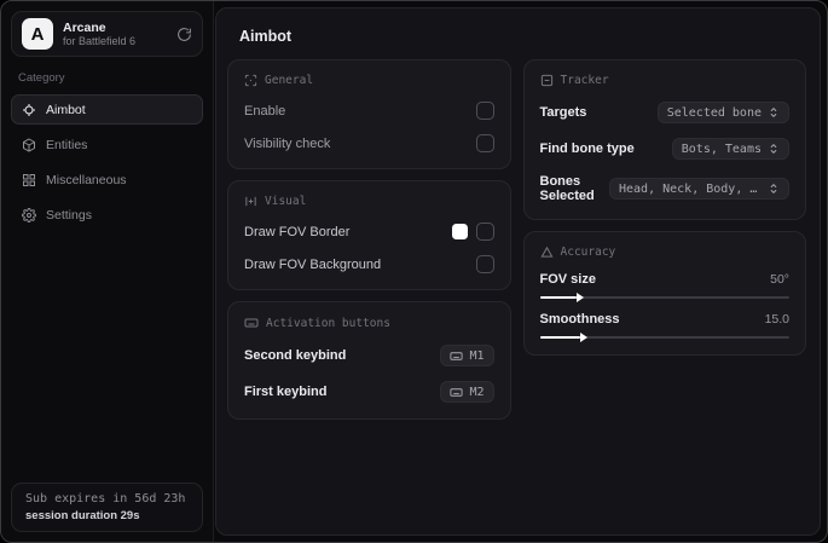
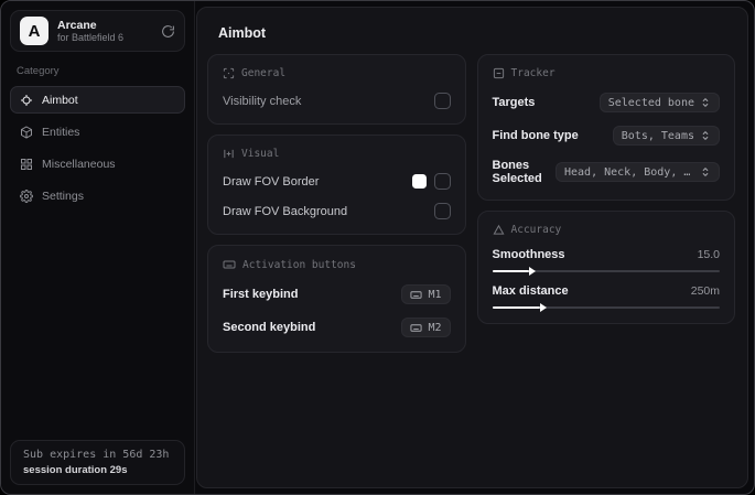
  A
  Arcane
  for Battlefield 6
  Category
  Aimbot
  Entities
  Miscellaneous
  Settings
  Sub expires in 56d 23h
  session duration 29s
  Aimbot
  General
- Enable
  Visibility check
  Visual
  Draw FOV Border
  Draw FOV Background
  Activation buttons
- Second keybind
+ First keybind
  M1
- First keybind
+ Second keybind
  M2
  Tracker
  Targets
  Selected bone
  Find bone type
  Bots, Teams
  Bones Selected
  Head, Neck, Body, Pe
  Accuracy
- FOV size
- 50°
  Smoothness
  15.0
+ Max distance
+ 250m
